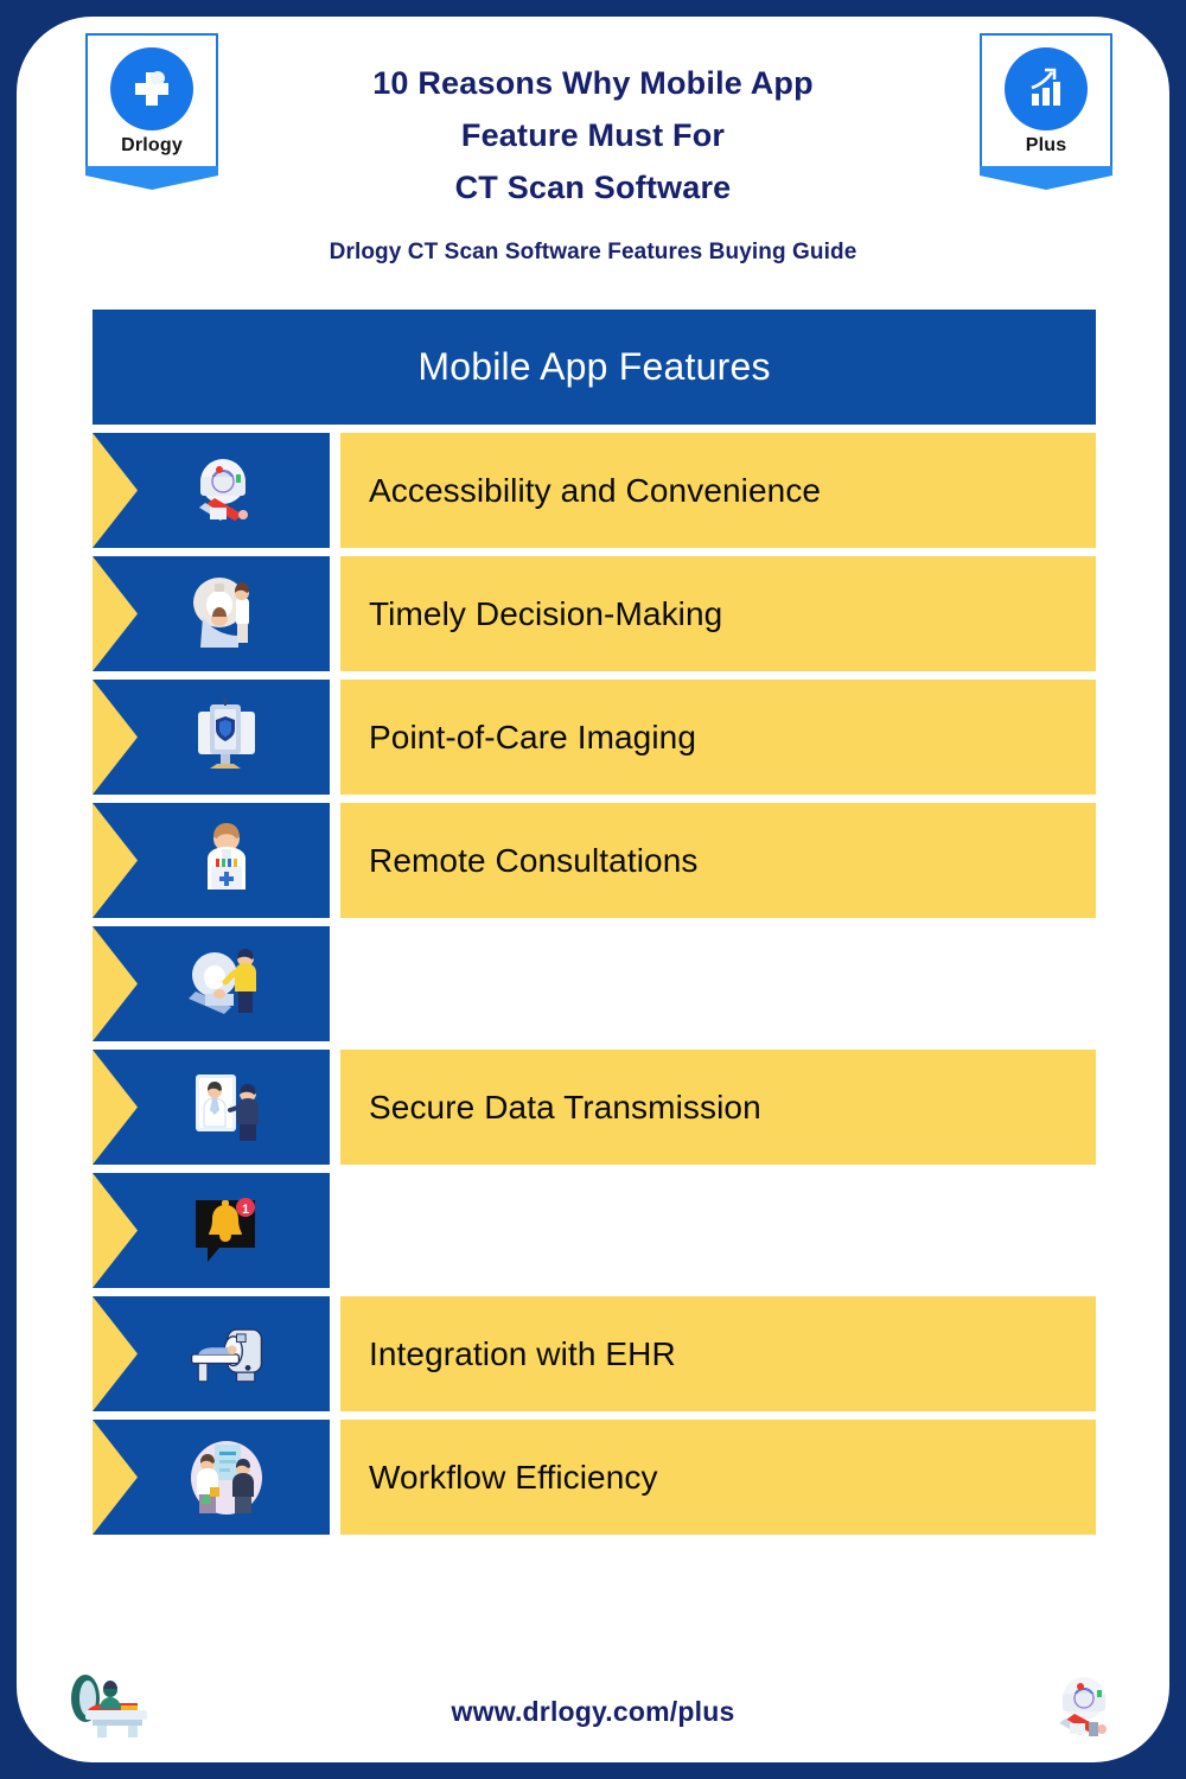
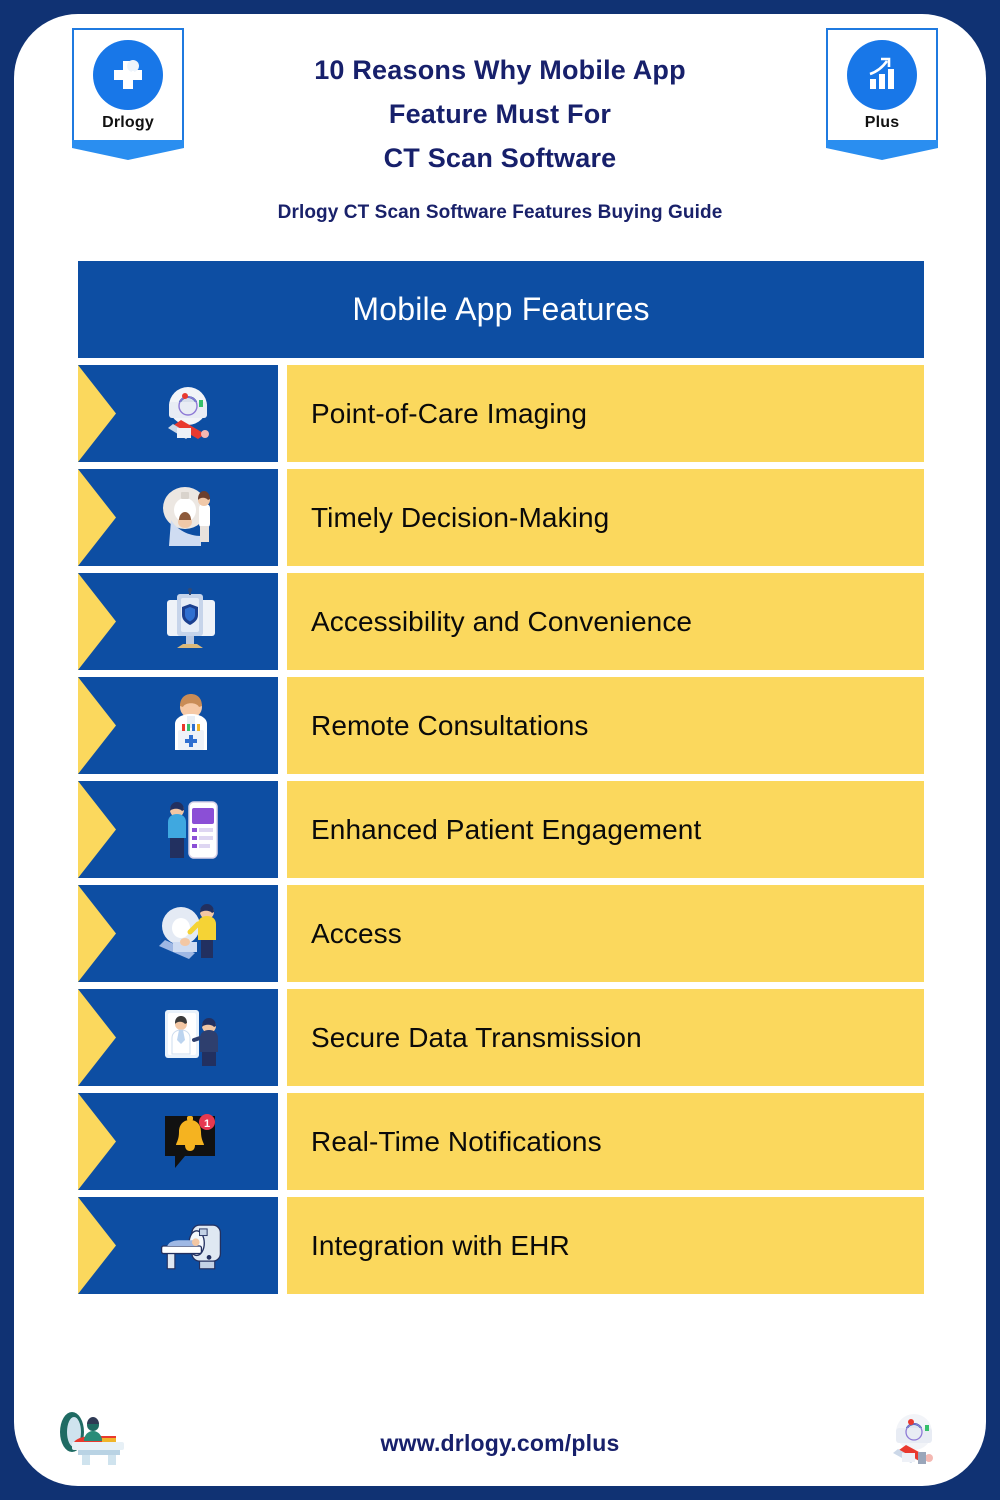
  Drlogy
  Plus
  10 Reasons Why Mobile App
  Feature Must For
  CT Scan Software
  Drlogy CT Scan Software Features Buying Guide
  Mobile App Features
- Accessibility and Convenience
+ Point-of-Care Imaging
  Timely Decision-Making
- Point-of-Care Imaging
+ Accessibility and Convenience
  Remote Consultations
+ Enhanced Patient Engagement
+ Access
  Secure Data Transmission
  1
+ Real-Time Notifications
  Integration with EHR
- Workflow Efficiency
  www.drlogy.com/plus
